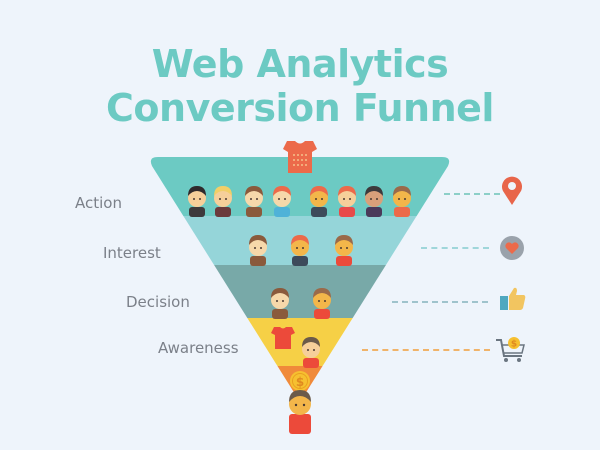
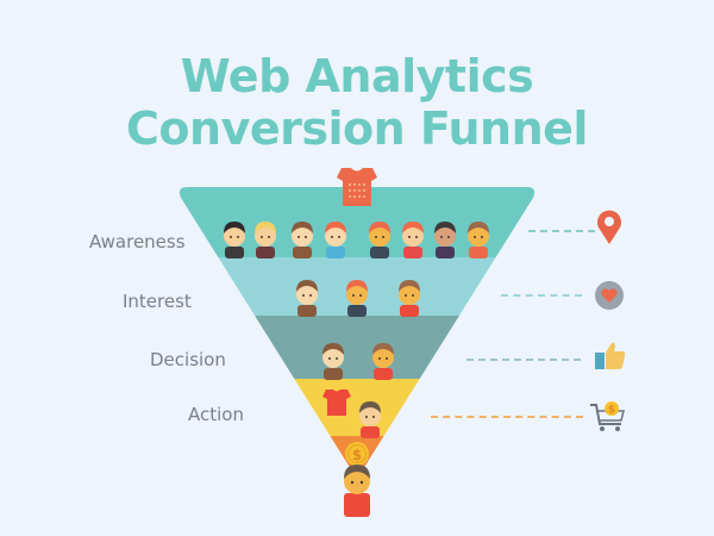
  Web Analytics
  Conversion Funnel
  $
- Action
+ Awareness
  Interest
  Decision
- Awareness
+ Action
  $
